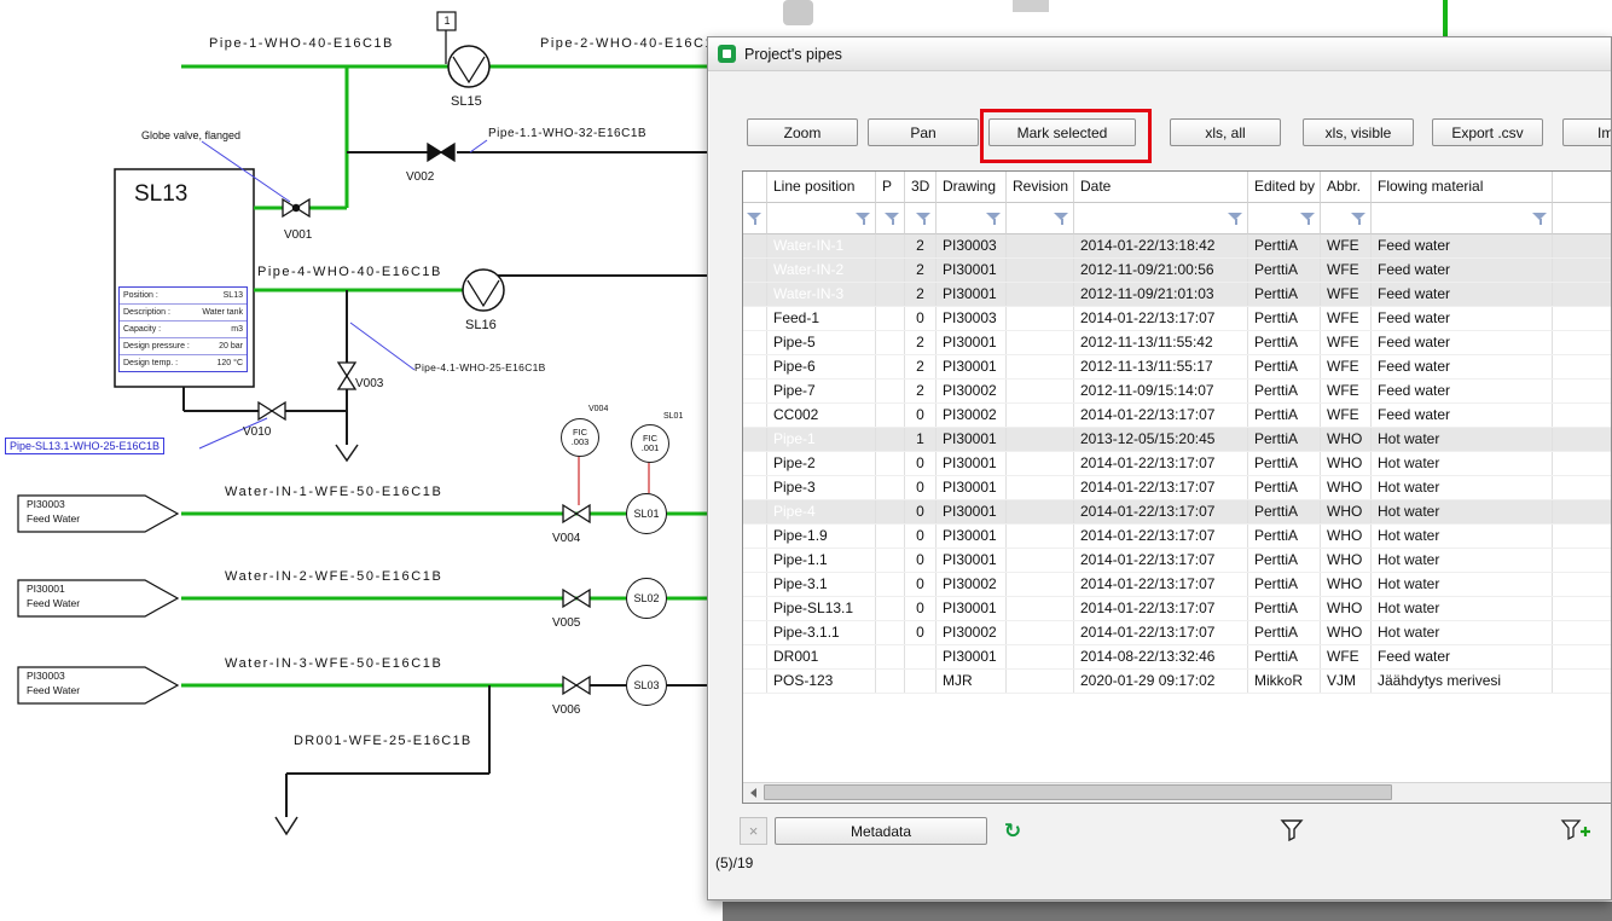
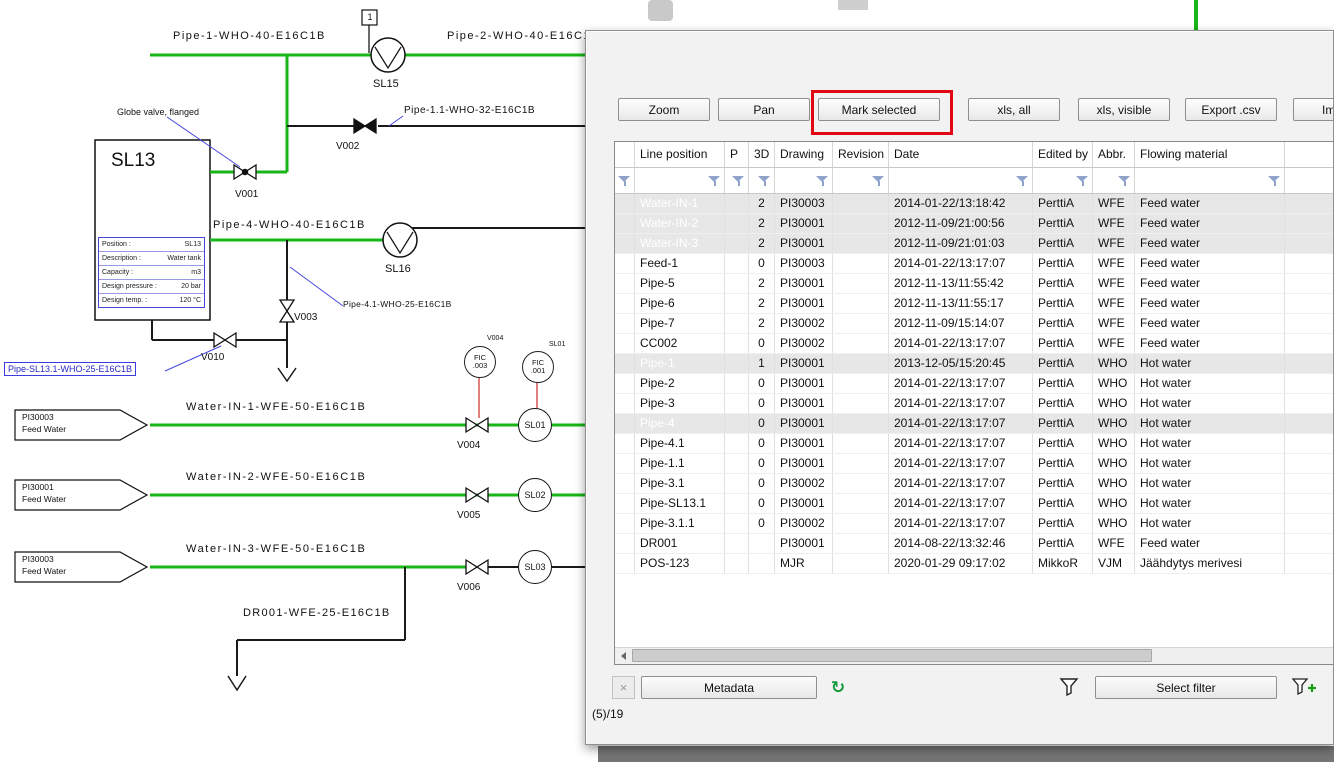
  1
  Pipe-1-WHO-40-E16C1B
  Pipe-2-WHO-40-E16C
  SL15
  Globe valve, flanged
  Pipe-1.1-WHO-32-E16C1B
  V002
  SL13
  V001
  Pipe-4-WHO-40-E16C1B
  SL16
  V003
  Pipe-4.1-WHO-25-E16C1B
  V010
  Pipe-SL13.1-WHO-25-E16C1B
  FIC
  .003
  FIC
  .001
  Water-IN-1-WFE-50-E16C1B
  PI30003
  Feed Water
  V004
  SL01
  Water-IN-2-WFE-50-E16C1B
  PI30001
  Feed Water
  V005
  SL02
  Water-IN-3-WFE-50-E16C1B
  PI30003
  Feed Water
  V006
  SL03
  DR001-WFE-25-E16C1B
- Project's pipes
  Zoom
  Pan
  Mark selected
  xls, all
  xls, visible
  Export .csv
  Line position
  P
  3D
  Drawing
  Revision
  Date
  Edited by
  Abbr.
  Flowing material
  Water-IN-1
  2
  PI30003
  2014-01-22/13:18:42
  PerttiA
  WFE
  Feed water
  Water-IN-2
  2
  PI30001
  2012-11-09/21:00:56
  PerttiA
  WFE
  Feed water
  Water-IN-3
  2
  PI30001
  2012-11-09/21:01:03
  PerttiA
  WFE
  Feed water
  Feed-1
  0
  PI30003
  2014-01-22/13:17:07
  PerttiA
  WFE
  Feed water
  Pipe-5
  2
  PI30001
  2012-11-13/11:55:42
  PerttiA
  WFE
  Feed water
  Pipe-6
  2
  PI30001
  2012-11-13/11:55:17
  PerttiA
  WFE
  Feed water
  Pipe-7
  2
  PI30002
  2012-11-09/15:14:07
  PerttiA
  WFE
  Feed water
  CC002
  0
  PI30002
  2014-01-22/13:17:07
  PerttiA
  WFE
  Feed water
  Pipe-1
  1
  PI30001
  2013-12-05/15:20:45
  PerttiA
  WHO
  Hot water
  Pipe-2
  0
  PI30001
  2014-01-22/13:17:07
  PerttiA
  WHO
  Hot water
  Pipe-3
  0
  PI30001
  2014-01-22/13:17:07
  PerttiA
  WHO
  Hot water
  Pipe-4
  0
  PI30001
  2014-01-22/13:17:07
  PerttiA
  WHO
  Hot water
- Pipe-1.9
+ Pipe-4.1
  0
  PI30001
  2014-01-22/13:17:07
  PerttiA
  WHO
  Hot water
  Pipe-1.1
  0
  PI30001
  2014-01-22/13:17:07
  PerttiA
  WHO
  Hot water
  Pipe-3.1
  0
  PI30002
  2014-01-22/13:17:07
  PerttiA
  WHO
  Hot water
  Pipe-SL13.1
  0
  PI30001
  2014-01-22/13:17:07
  PerttiA
  WHO
  Hot water
  Pipe-3.1.1
  0
  PI30002
  2014-01-22/13:17:07
  PerttiA
  WHO
  Hot water
  DR001
  PI30001
  2014-08-22/13:32:46
  PerttiA
  WFE
  Feed water
  POS-123
  MJR
  2020-01-29 09:17:02
  MikkoR
  VJM
  Jäähdytys merivesi
  ×
  Metadata
  ↻
+ Select filter
  (5)/19
